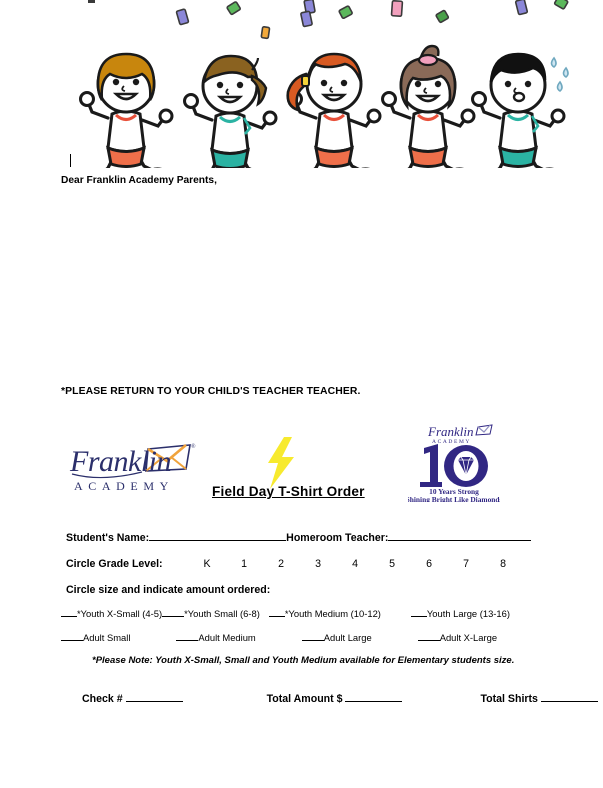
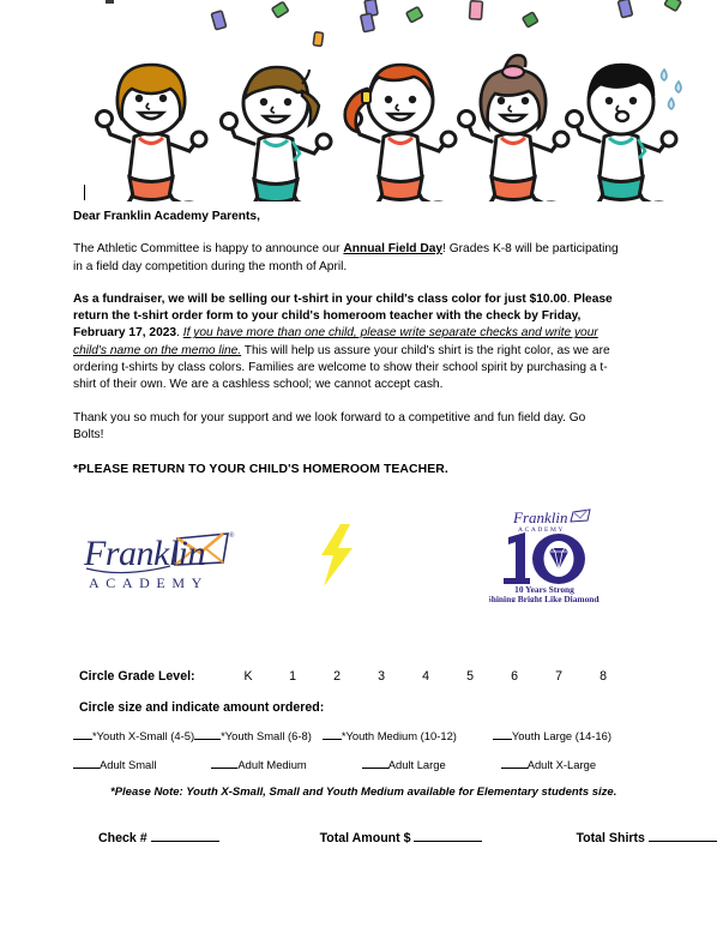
  Dear Franklin Academy Parents,
+ The Athletic Committee is happy to announce our Annual Field Day! Grades K-8 will be participating in a field day competition during the month of April.
+ As a fundraiser, we will be selling our t-shirt in your child's class color for just $10.00. Please return the t-shirt order form to your child's homeroom teacher with the check by Friday, February 17, 2023. If you have more than one child, please write separate checks and write your child's name on the memo line. This will help us assure your child's shirt is the right color, as we are ordering t-shirts by class colors. Families are welcome to show their school spirit by purchasing a t-shirt of their own. We are a cashless school; we cannot accept cash.
+ Thank you so much for your support and we look forward to a competitive and fun field day. Go Bolts!
- *PLEASE RETURN TO YOUR CHILD'S TEACHER TEACHER.
+ *PLEASE RETURN TO YOUR CHILD'S HOMEROOM TEACHER.
  Franklin
  ACADEMY
  Franklin
  10 Years Strong
  Shining Bright Like Diamond
- Field Day T-Shirt Order
- Student's Name: Homeroom Teacher:
  Circle Grade Level: K 1 2 3 4 5 6 7 8
  Circle size and indicate amount ordered:
- *Youth X-Small (4-5) *Youth Small (6-8) *Youth Medium (10-12) Youth Large (13-16)
+ *Youth X-Small (4-5) *Youth Small (6-8) *Youth Medium (10-12) Youth Large (14-16)
  Adult Small Adult Medium Adult Large Adult X-Large
  *Please Note: Youth X-Small, Small and Youth Medium available for Elementary students size.
  Check # Total Amount $ Total Shirts
